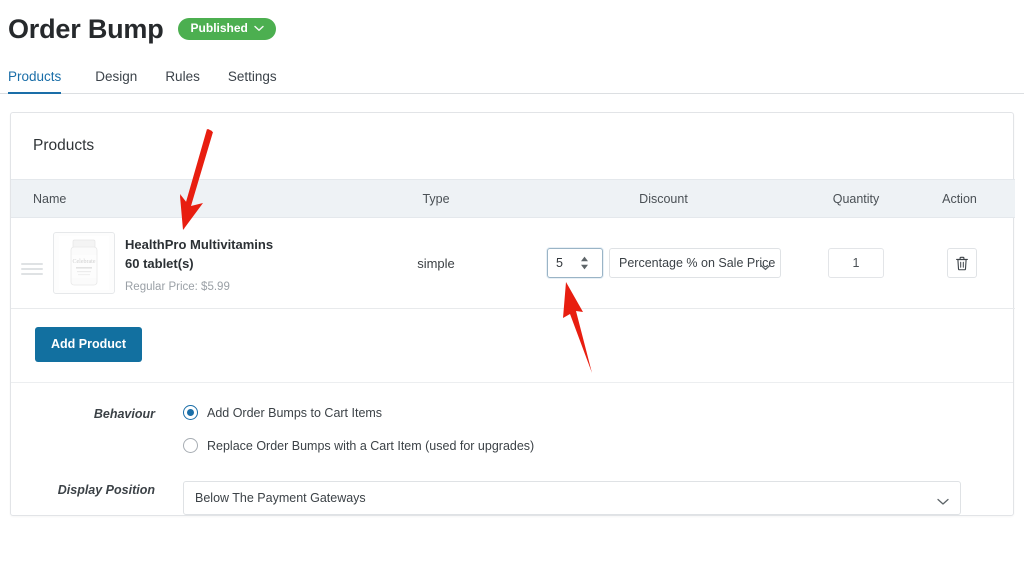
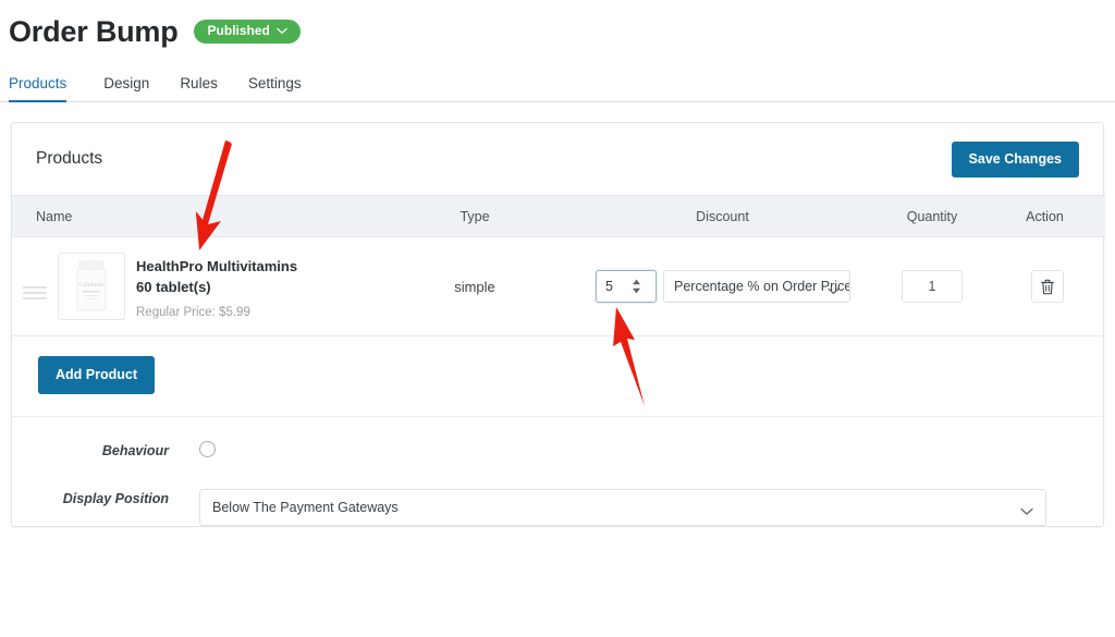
  Order Bump
  Published
  Products
  Design
  Rules
  Settings
  Products
+ Save Changes
  Name	Type	Discount	Quantity	Action
- HealthPro Multivitamins 60 tablet(s) Regular Price: $5.99	simple	5 Percentage % on Sale Price	1
+ HealthPro Multivitamins 60 tablet(s) Regular Price: $5.99	simple	5 Percentage % on Order Price	1
  Add Product
  Behaviour
- Add Order Bumps to Cart Items
- Replace Order Bumps with a Cart Item (used for upgrades)
  Display Position
  Below The Payment Gateways
